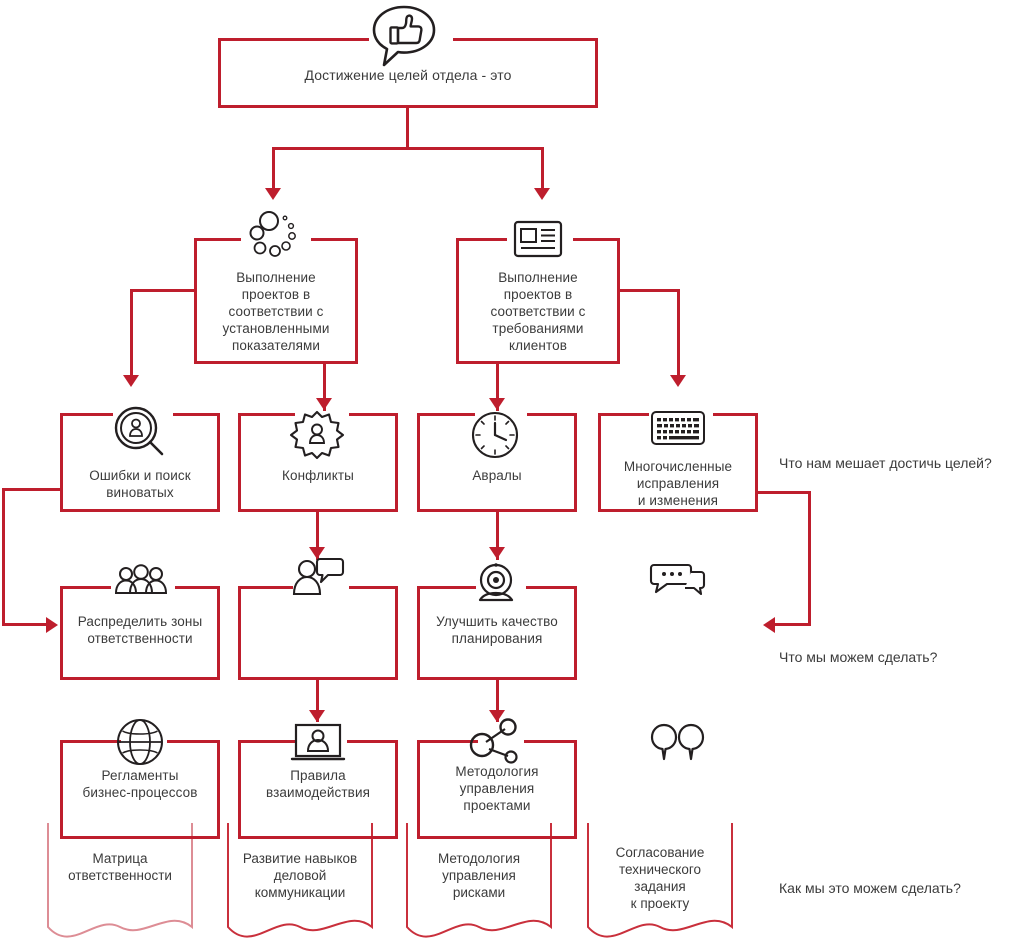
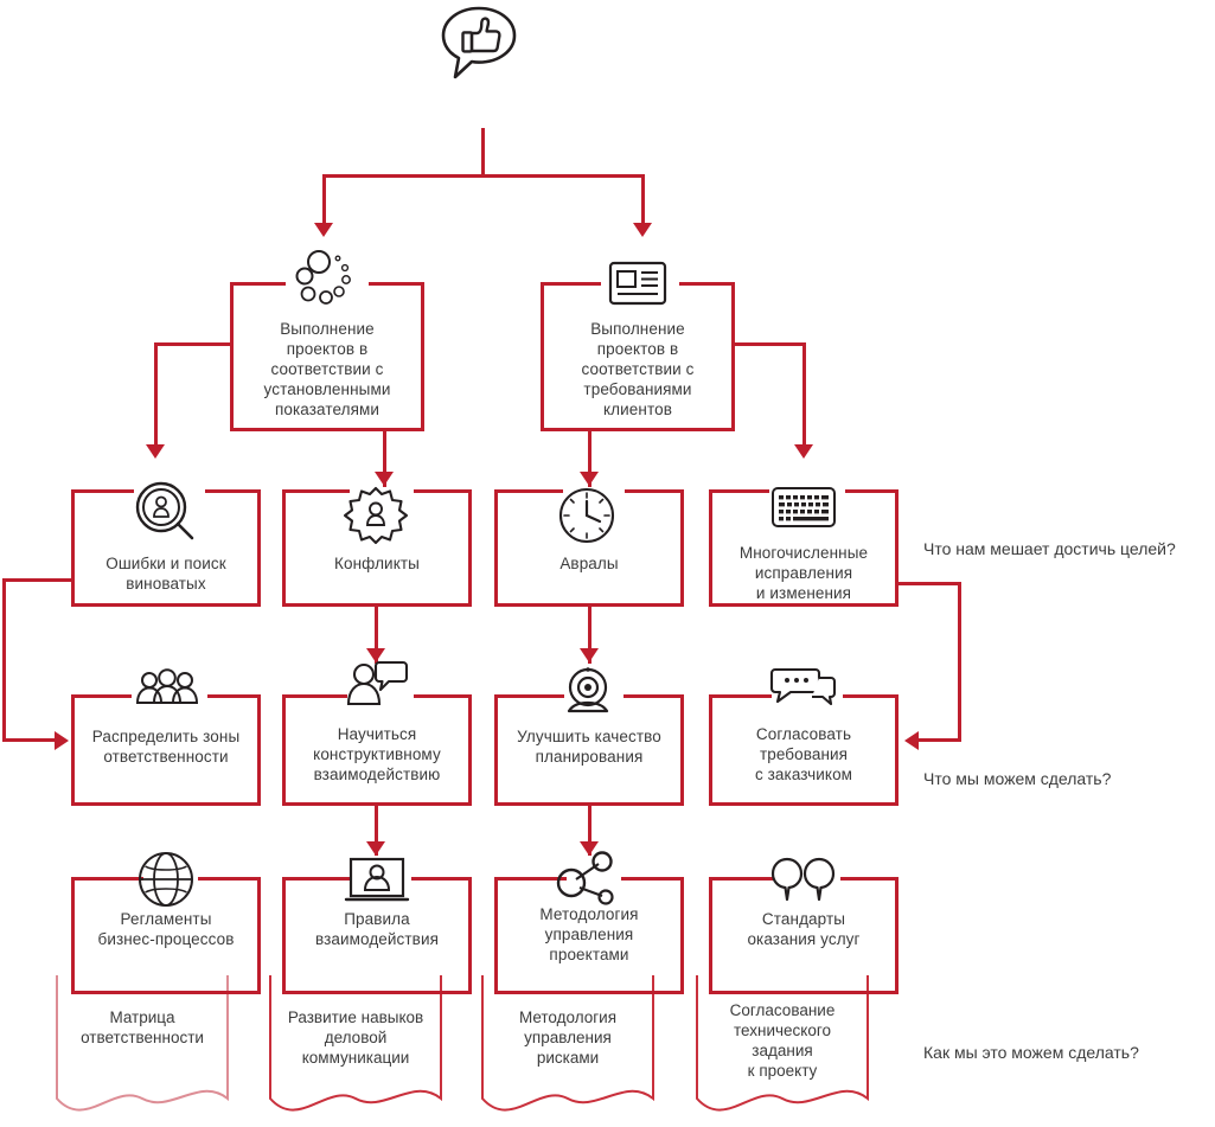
- Достижение целей отдела - это
  Выполнение
  проектов в
  соответствии с
  установленными
  показателями
  Выполнение
  проектов в
  соответствии с
  требованиями
  клиентов
  Ошибки и поиск
  виноватых
  Конфликты
  Авралы
  Многочисленные
  исправления
  и изменения
  Распределить зоны
  ответственности
+ Научиться
+ конструктивному
+ взаимодействию
  Улучшить качество
  планирования
+ Согласовать
+ требования
+ с заказчиком
  Матрица
  ответственности
  Развитие навыков
  деловой
  коммуникации
  Методология
  управления
  рисками
  Согласование
  технического
  задания
  к проекту
  Регламенты
  бизнес-процессов
  Правила
  взаимодействия
  Методология
  управления
  проектами
+ Стандарты
+ оказания услуг
  Что нам мешает достичь целей?
  Что мы можем сделать?
  Как мы это можем сделать?
